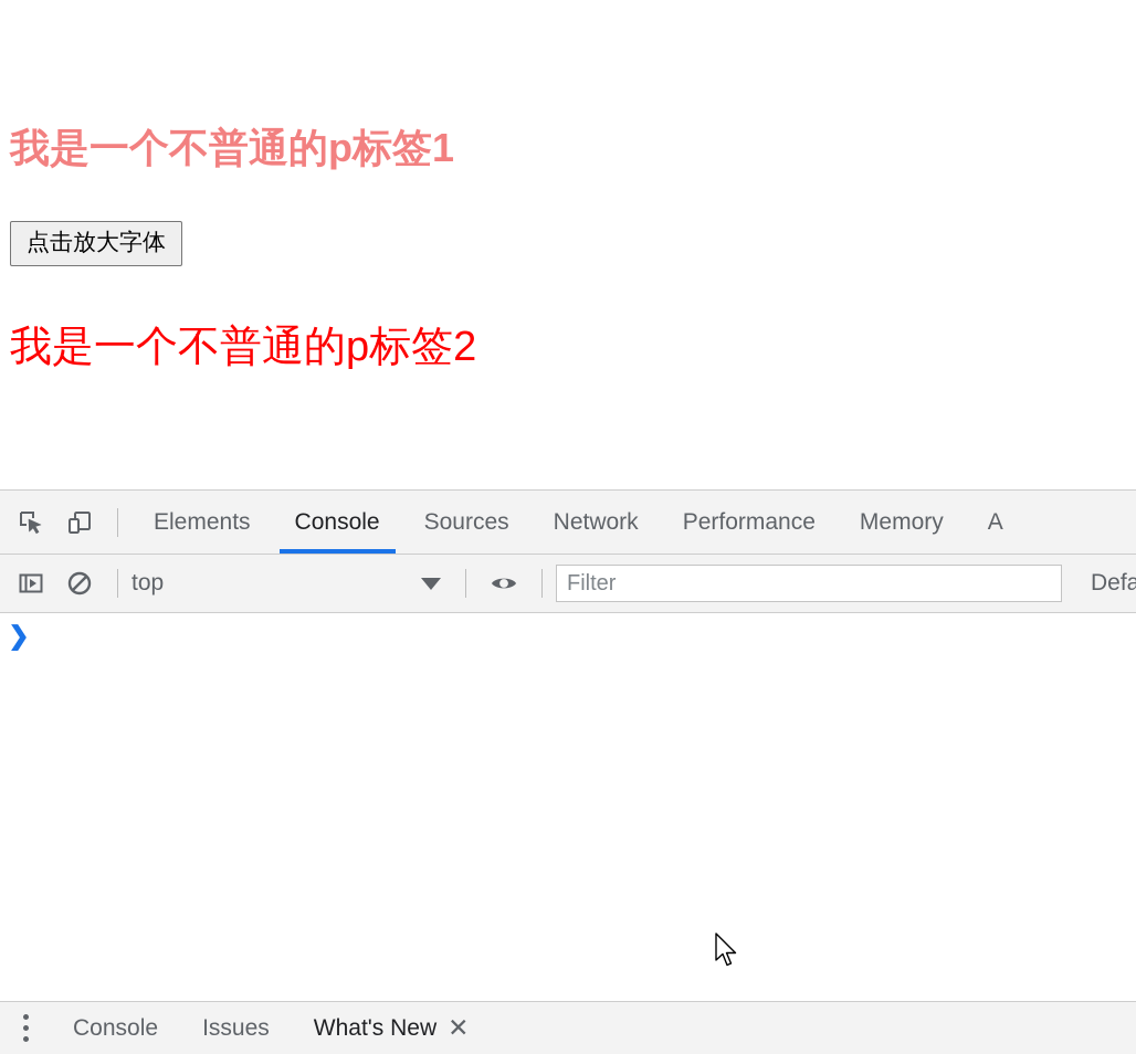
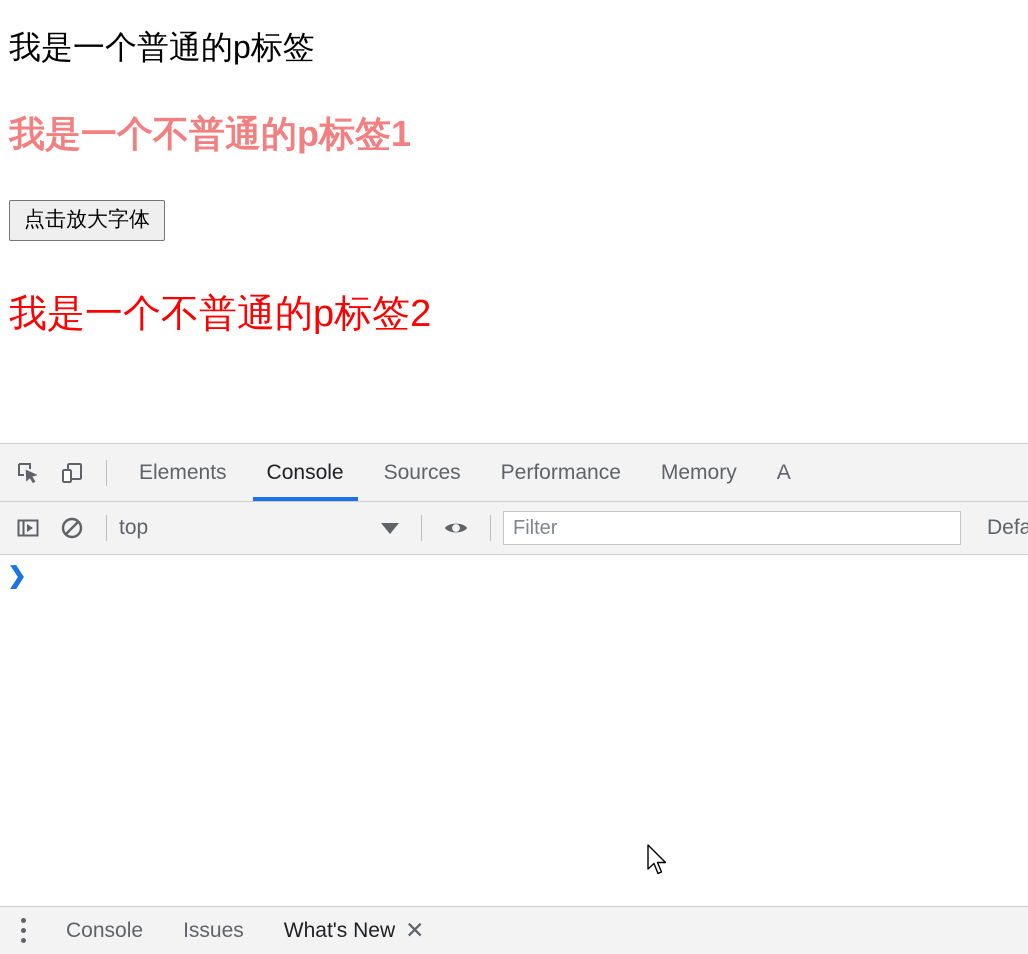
+ 我是一个普通的p标签
  我是一个不普通的p标签1
  点击放大字体
  我是一个不普通的p标签2
  Elements
  Console
  Sources
- Network
  Performance
  Memory
  A
  top
  Filter
  Defa
  ❯
  Console
  Issues
  What's New
  ✕
